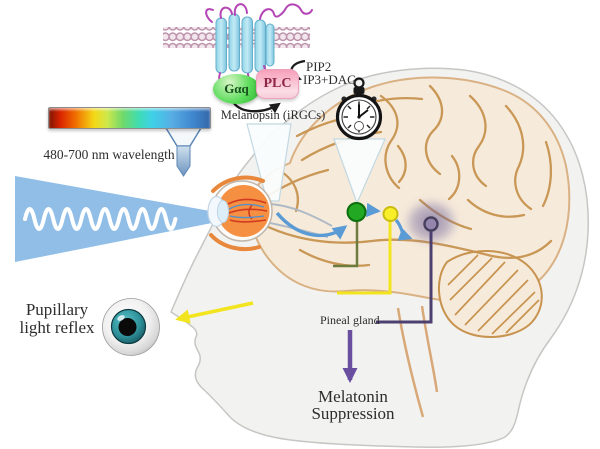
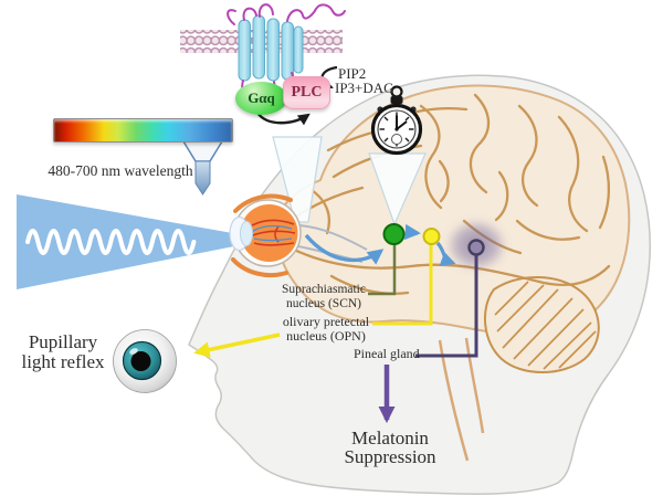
  Gαq
  PLC
  PIP2
  IP3+DAG
- Melanopsin (iRGCs)
  480-700 nm wavelength
+ Suprachiasmatic
+ nucleus (SCN)
+ olivary pretectal
+ nucleus (OPN)
  Pineal gland
  Pupillary
  light reflex
  Melatonin
  Suppression
